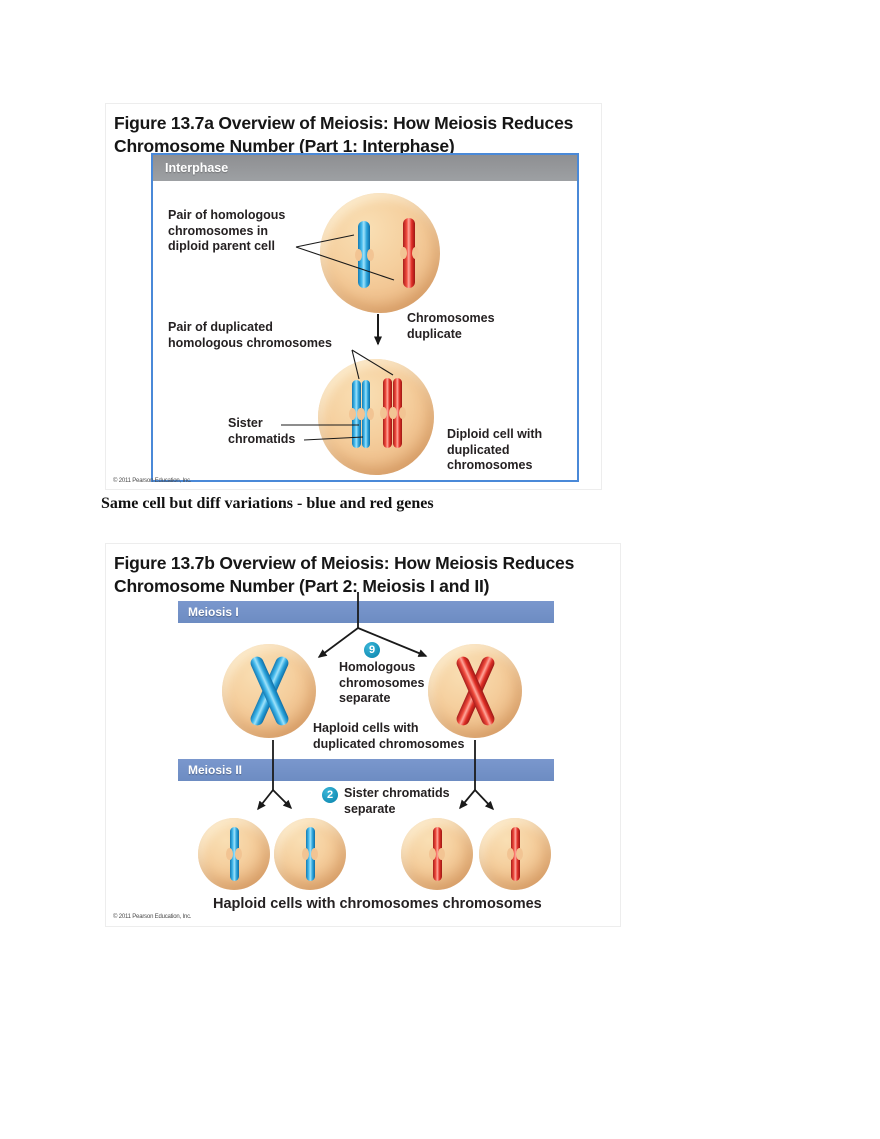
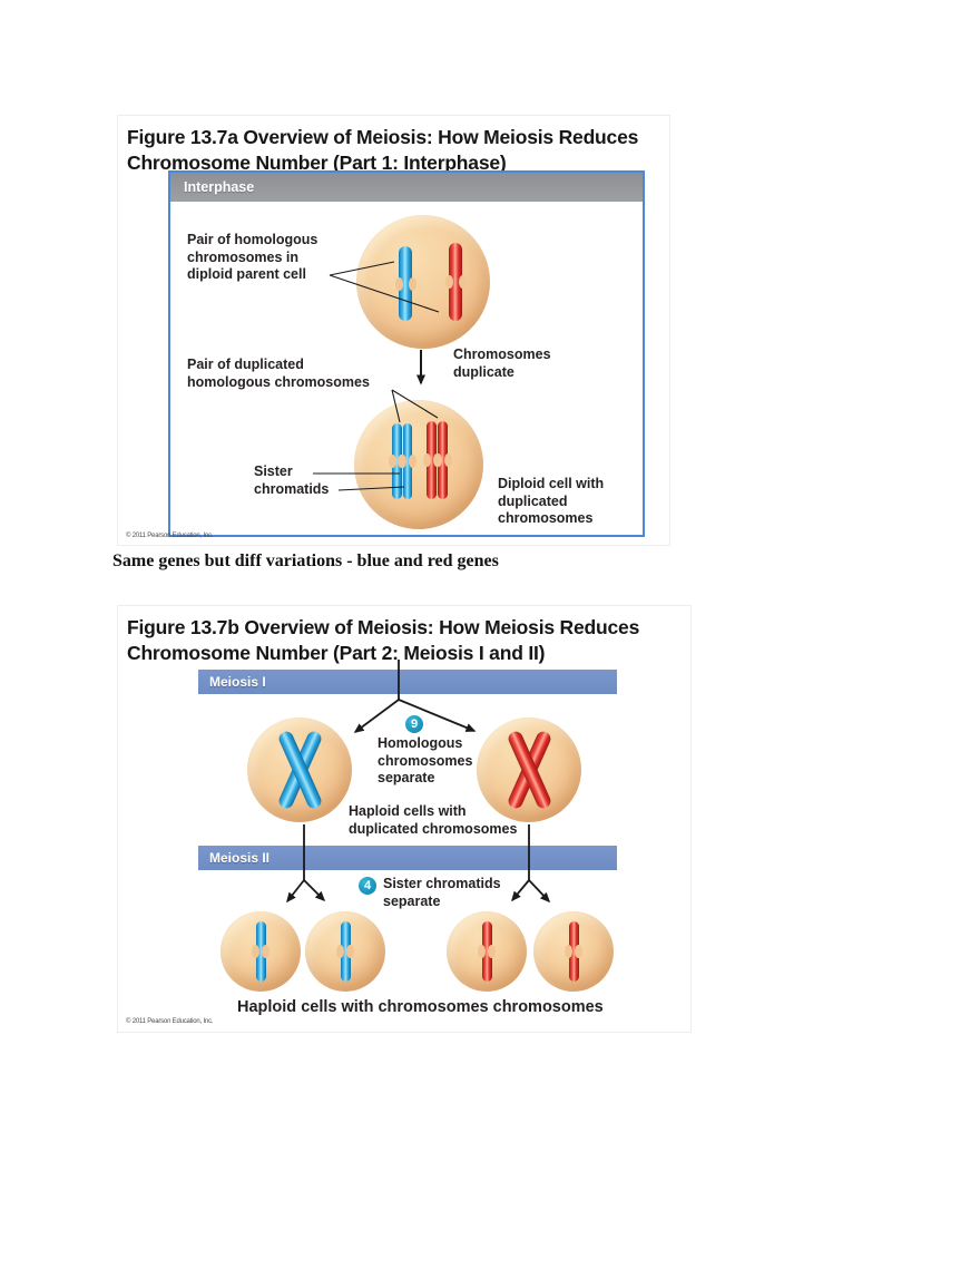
  Figure 13.7a Overview of Meiosis: How Meiosis Reduces
  Chromosome Number (Part 1: Interphase)
  Interphase
  Pair of homologous
  chromosomes in
  diploid parent cell
  Chromosomes
  duplicate
  Pair of duplicated
  homologous chromosomes
  Sister
  chromatids
  Diploid cell with
  duplicated
  chromosomes
- Same cell but diff variations - blue and red genes
+ Same genes but diff variations - blue and red genes
  Figure 13.7b Overview of Meiosis: How Meiosis Reduces
  Chromosome Number (Part 2: Meiosis I and II)
  Meiosis I
  Meiosis II
  9
  Homologous
  chromosomes
  separate
  Haploid cells with
  duplicated chromosomes
- 2
+ 4
  Sister chromatids
  separate
  Haploid cells with chromosomes chromosomes
